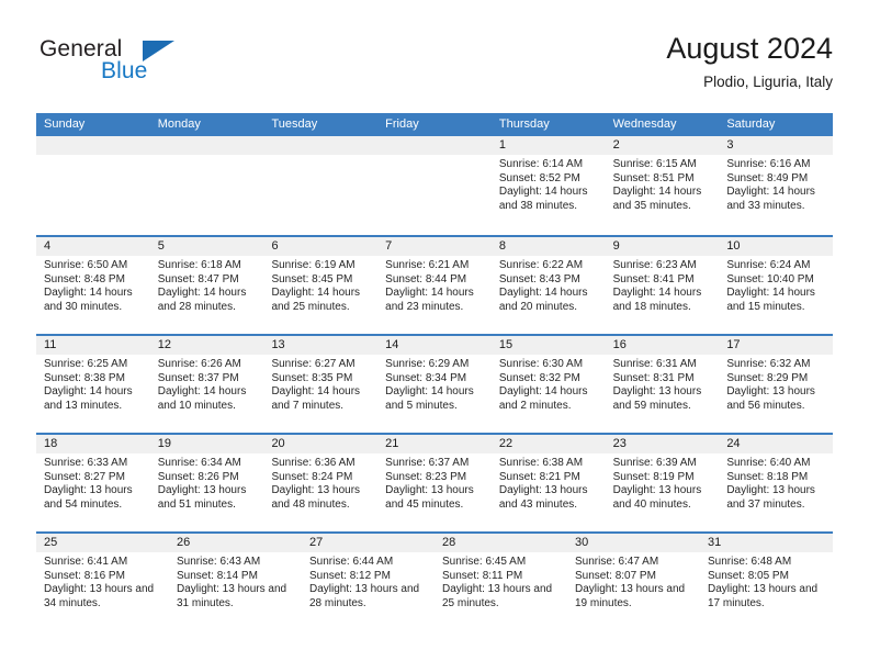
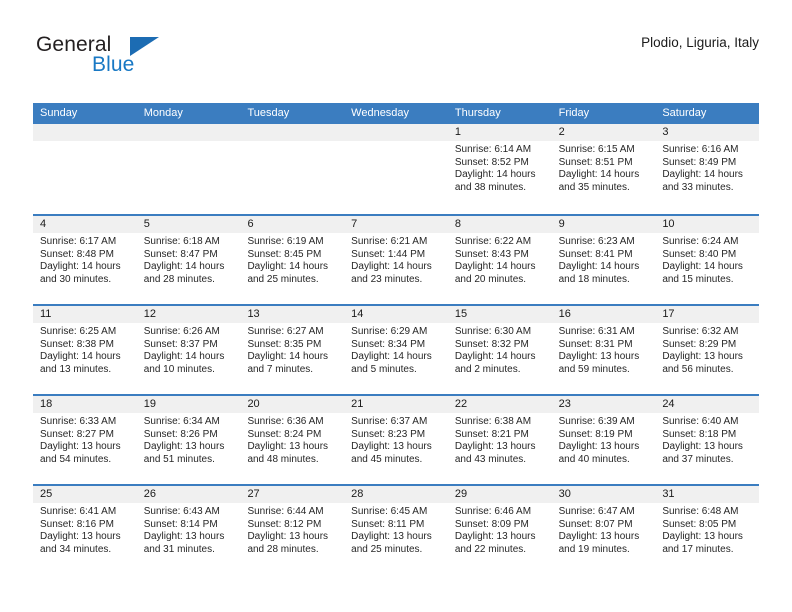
  General
  Blue
- August 2024
  Plodio, Liguria, Italy
  Sunday
  Monday
  Tuesday
- Friday
+ Wednesday
  Thursday
- Wednesday
+ Friday
  Saturday
  1
  Sunrise: 6:14 AM
  Sunset: 8:52 PM
  Daylight: 14 hours and 38 minutes.
  2
  Sunrise: 6:15 AM
  Sunset: 8:51 PM
  Daylight: 14 hours and 35 minutes.
  3
  Sunrise: 6:16 AM
  Sunset: 8:49 PM
  Daylight: 14 hours and 33 minutes.
  4
- Sunrise: 6:50 AM
+ Sunrise: 6:17 AM
  Sunset: 8:48 PM
  Daylight: 14 hours and 30 minutes.
  5
  Sunrise: 6:18 AM
  Sunset: 8:47 PM
  Daylight: 14 hours and 28 minutes.
  6
  Sunrise: 6:19 AM
  Sunset: 8:45 PM
  Daylight: 14 hours and 25 minutes.
  7
  Sunrise: 6:21 AM
- Sunset: 8:44 PM
+ Sunset: 1:44 PM
  Daylight: 14 hours and 23 minutes.
  8
  Sunrise: 6:22 AM
  Sunset: 8:43 PM
  Daylight: 14 hours and 20 minutes.
  9
  Sunrise: 6:23 AM
  Sunset: 8:41 PM
  Daylight: 14 hours and 18 minutes.
  10
  Sunrise: 6:24 AM
- Sunset: 10:40 PM
+ Sunset: 8:40 PM
  Daylight: 14 hours and 15 minutes.
  11
  Sunrise: 6:25 AM
  Sunset: 8:38 PM
  Daylight: 14 hours and 13 minutes.
  12
  Sunrise: 6:26 AM
  Sunset: 8:37 PM
  Daylight: 14 hours and 10 minutes.
  13
  Sunrise: 6:27 AM
  Sunset: 8:35 PM
  Daylight: 14 hours and 7 minutes.
  14
  Sunrise: 6:29 AM
  Sunset: 8:34 PM
  Daylight: 14 hours and 5 minutes.
  15
  Sunrise: 6:30 AM
  Sunset: 8:32 PM
  Daylight: 14 hours and 2 minutes.
  16
  Sunrise: 6:31 AM
  Sunset: 8:31 PM
  Daylight: 13 hours and 59 minutes.
  17
  Sunrise: 6:32 AM
  Sunset: 8:29 PM
  Daylight: 13 hours and 56 minutes.
  18
  Sunrise: 6:33 AM
  Sunset: 8:27 PM
  Daylight: 13 hours and 54 minutes.
  19
  Sunrise: 6:34 AM
  Sunset: 8:26 PM
  Daylight: 13 hours and 51 minutes.
  20
  Sunrise: 6:36 AM
  Sunset: 8:24 PM
  Daylight: 13 hours and 48 minutes.
  21
  Sunrise: 6:37 AM
  Sunset: 8:23 PM
  Daylight: 13 hours and 45 minutes.
  22
  Sunrise: 6:38 AM
  Sunset: 8:21 PM
  Daylight: 13 hours and 43 minutes.
  23
  Sunrise: 6:39 AM
  Sunset: 8:19 PM
  Daylight: 13 hours and 40 minutes.
  24
  Sunrise: 6:40 AM
  Sunset: 8:18 PM
  Daylight: 13 hours and 37 minutes.
  25
  Sunrise: 6:41 AM
  Sunset: 8:16 PM
  Daylight: 13 hours and 34 minutes.
  26
  Sunrise: 6:43 AM
  Sunset: 8:14 PM
  Daylight: 13 hours and 31 minutes.
  27
  Sunrise: 6:44 AM
  Sunset: 8:12 PM
  Daylight: 13 hours and 28 minutes.
  28
  Sunrise: 6:45 AM
  Sunset: 8:11 PM
  Daylight: 13 hours and 25 minutes.
+ 29
+ Sunrise: 6:46 AM
+ Sunset: 8:09 PM
+ Daylight: 13 hours and 22 minutes.
  30
  Sunrise: 6:47 AM
  Sunset: 8:07 PM
  Daylight: 13 hours and 19 minutes.
  31
  Sunrise: 6:48 AM
  Sunset: 8:05 PM
  Daylight: 13 hours and 17 minutes.
